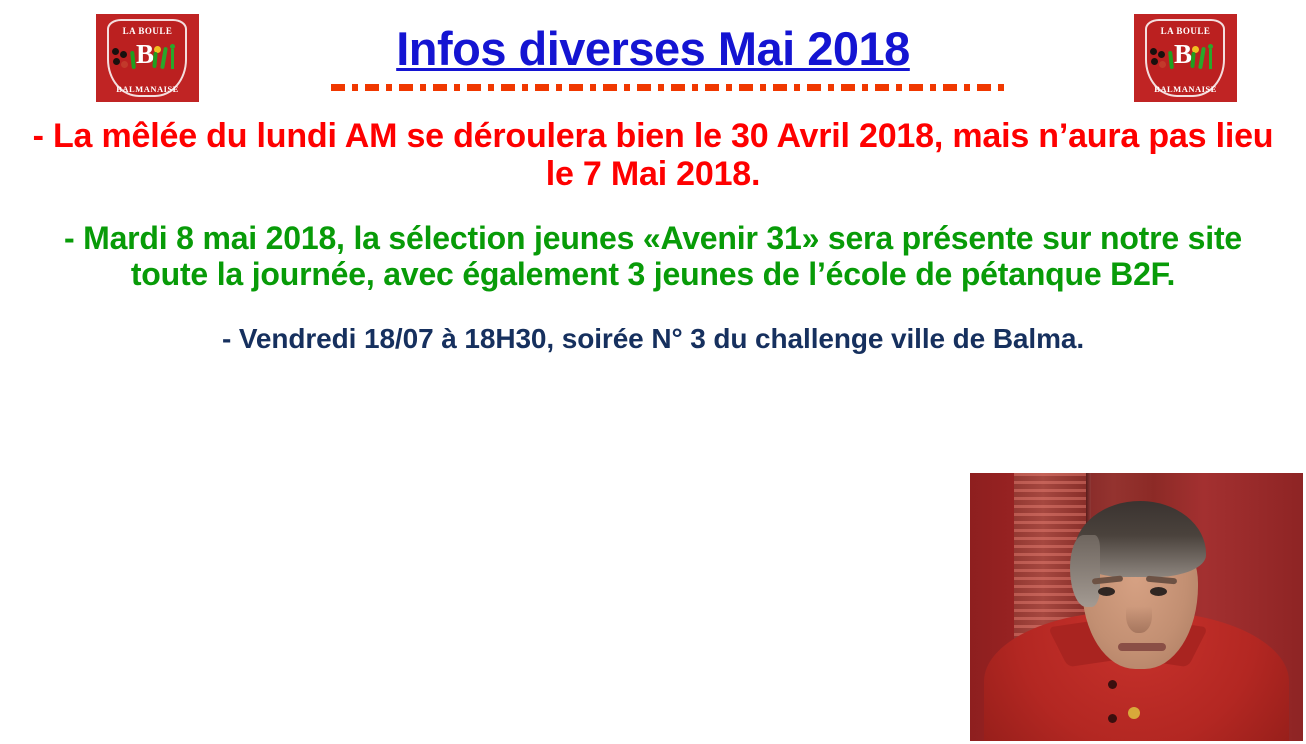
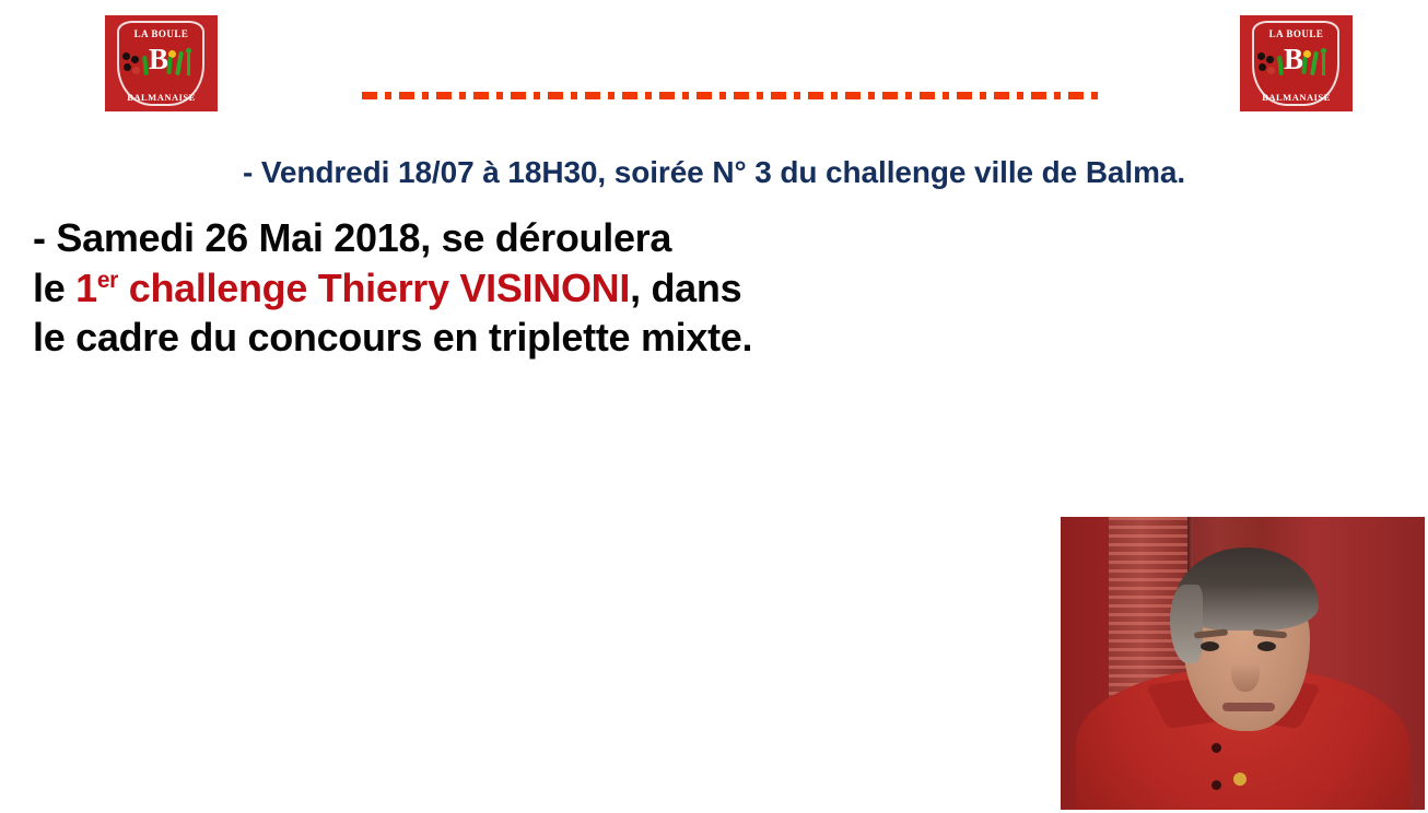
  LA BOULE
  B
  BALMANAISE
  LA BOULE
  B
  BALMANAISE
- Infos diverses Mai 2018
- - La mêlée du lundi AM se déroulera bien le 30 Avril 2018, mais n’aura pas lieu le 7 Mai 2018.
- - Mardi 8 mai 2018, la sélection jeunes «Avenir 31» sera présente sur notre site toute la journée, avec également 3 jeunes de l’école de pétanque B2F.
  - Vendredi 18/07 à 18H30, soirée N° 3 du challenge ville de Balma.
+ - Samedi 26 Mai 2018, se déroulera
+ le 1er challenge Thierry VISINONI, dans
+ le cadre du concours en triplette mixte.
